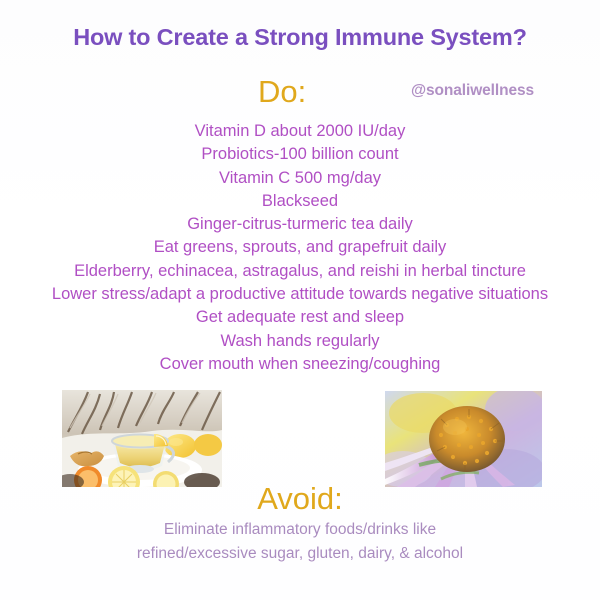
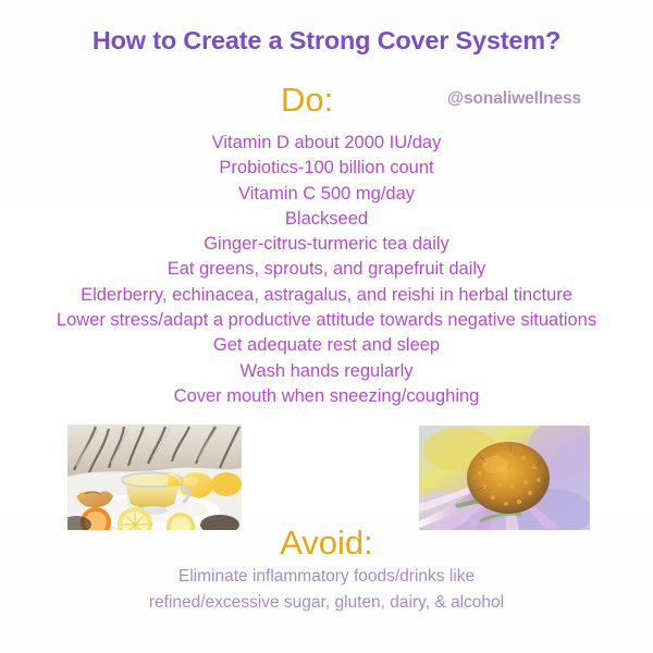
- How to Create a Strong Immune System?
+ How to Create a Strong Cover System?
  Do:
  @sonaliwellness
  Vitamin D about 2000 IU/day
  Probiotics-100 billion count
  Vitamin C 500 mg/day
  Blackseed
  Ginger-citrus-turmeric tea daily
  Eat greens, sprouts, and grapefruit daily
  Elderberry, echinacea, astragalus, and reishi in herbal tincture
  Lower stress/adapt a productive attitude towards negative situations
  Get adequate rest and sleep
  Wash hands regularly
  Cover mouth when sneezing/coughing
  Avoid:
  Eliminate inflammatory foods/drinks like
  refined/excessive sugar, gluten, dairy, & alcohol
